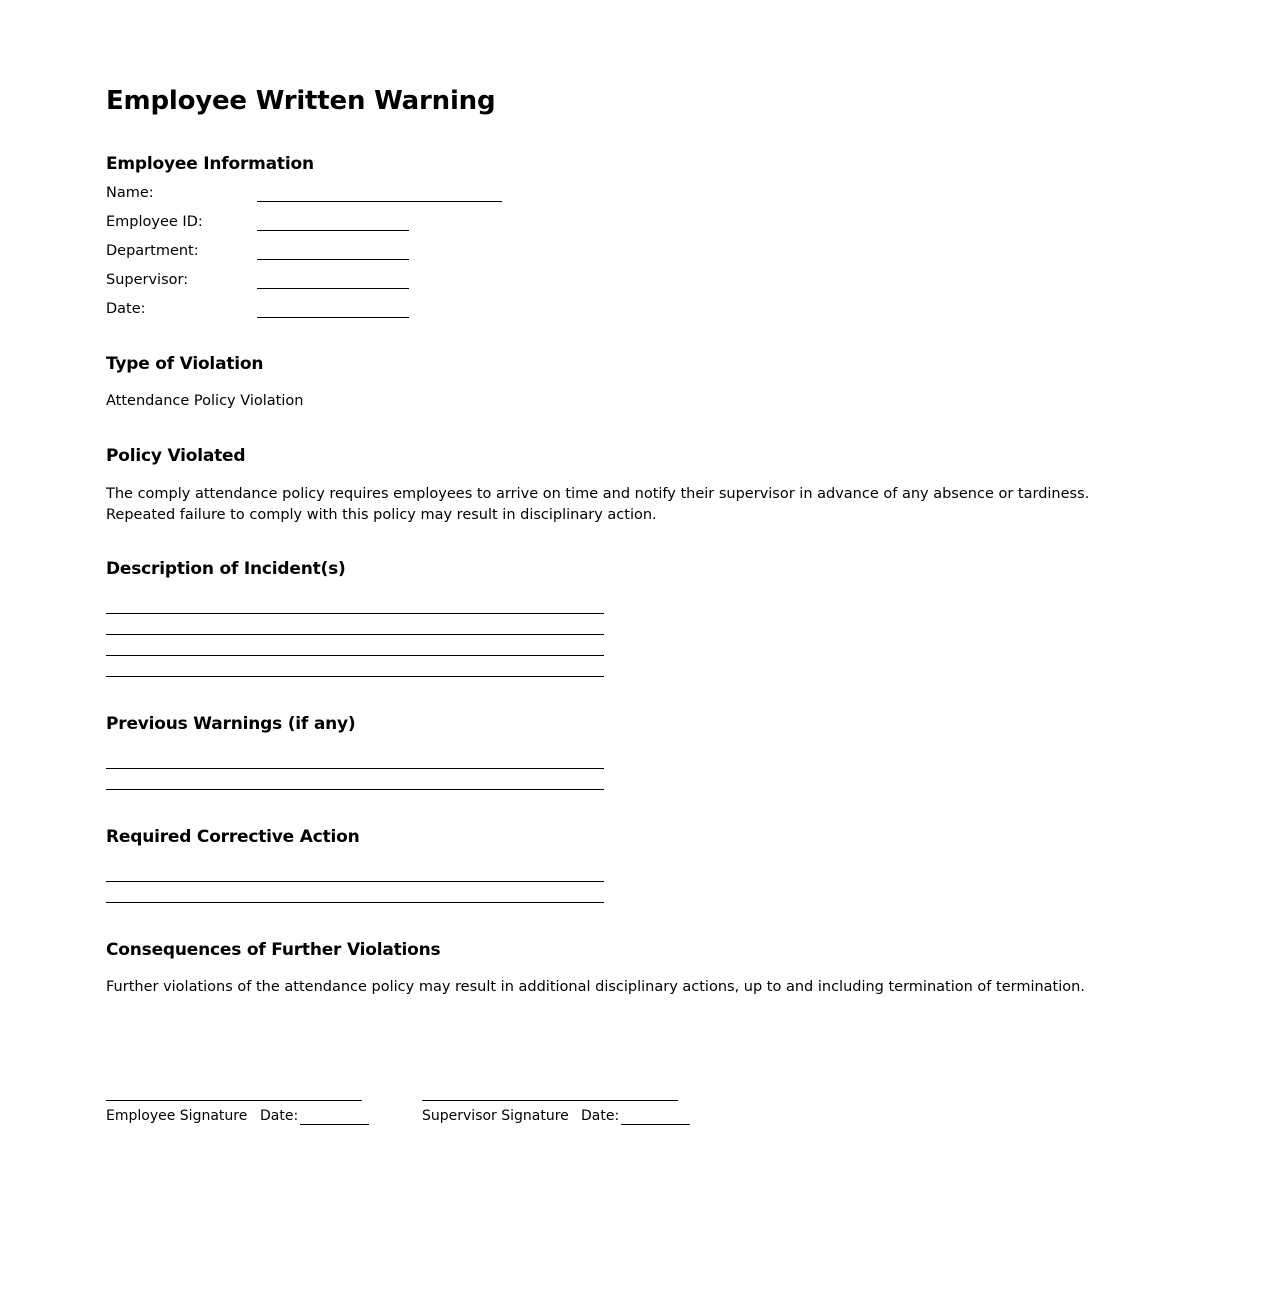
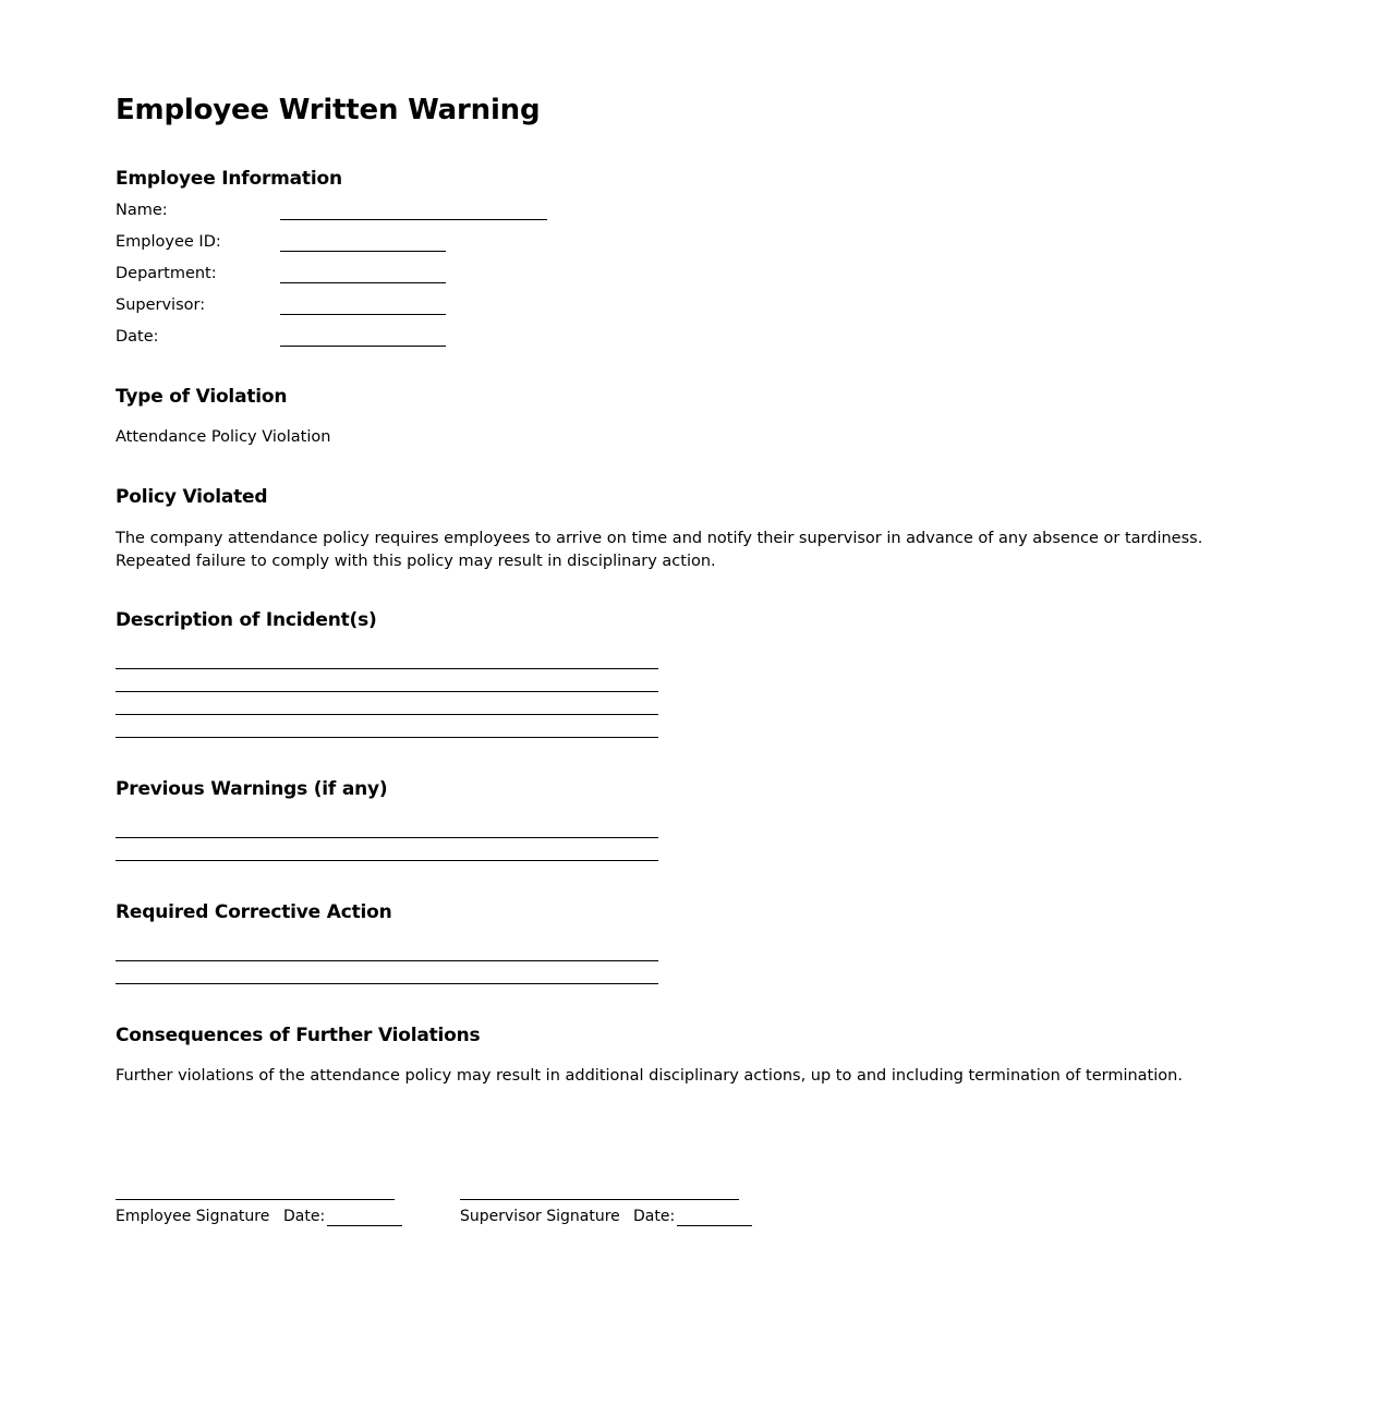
  Employee Written Warning
  Employee Information
  Name:
  Employee ID:
  Department:
  Supervisor:
  Date:
  Type of Violation
  Attendance Policy Violation
  Policy Violated
- The comply attendance policy requires employees to arrive on time and notify their supervisor in advance of any absence or tardiness. Repeated failure to comply with this policy may result in disciplinary action.
+ The company attendance policy requires employees to arrive on time and notify their supervisor in advance of any absence or tardiness. Repeated failure to comply with this policy may result in disciplinary action.
  Description of Incident(s)
  Previous Warnings (if any)
  Required Corrective Action
  Consequences of Further Violations
  Further violations of the attendance policy may result in additional disciplinary actions, up to and including termination of termination.
  Employee Signature
  Date:
  Supervisor Signature
  Date:
